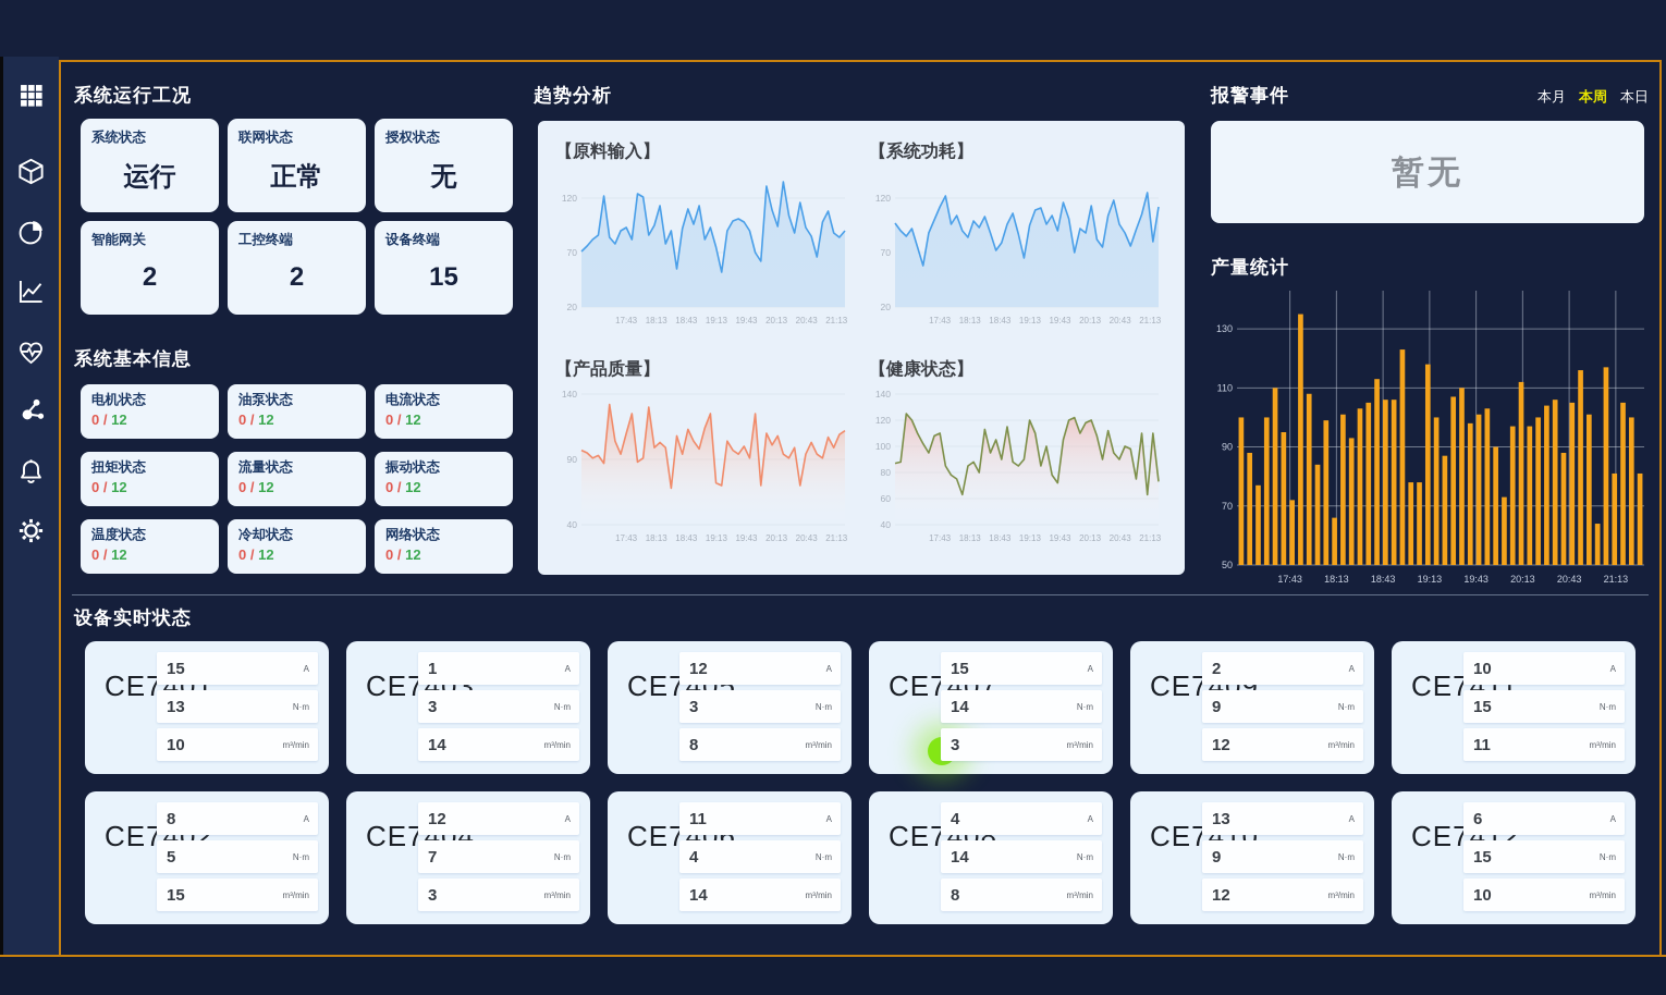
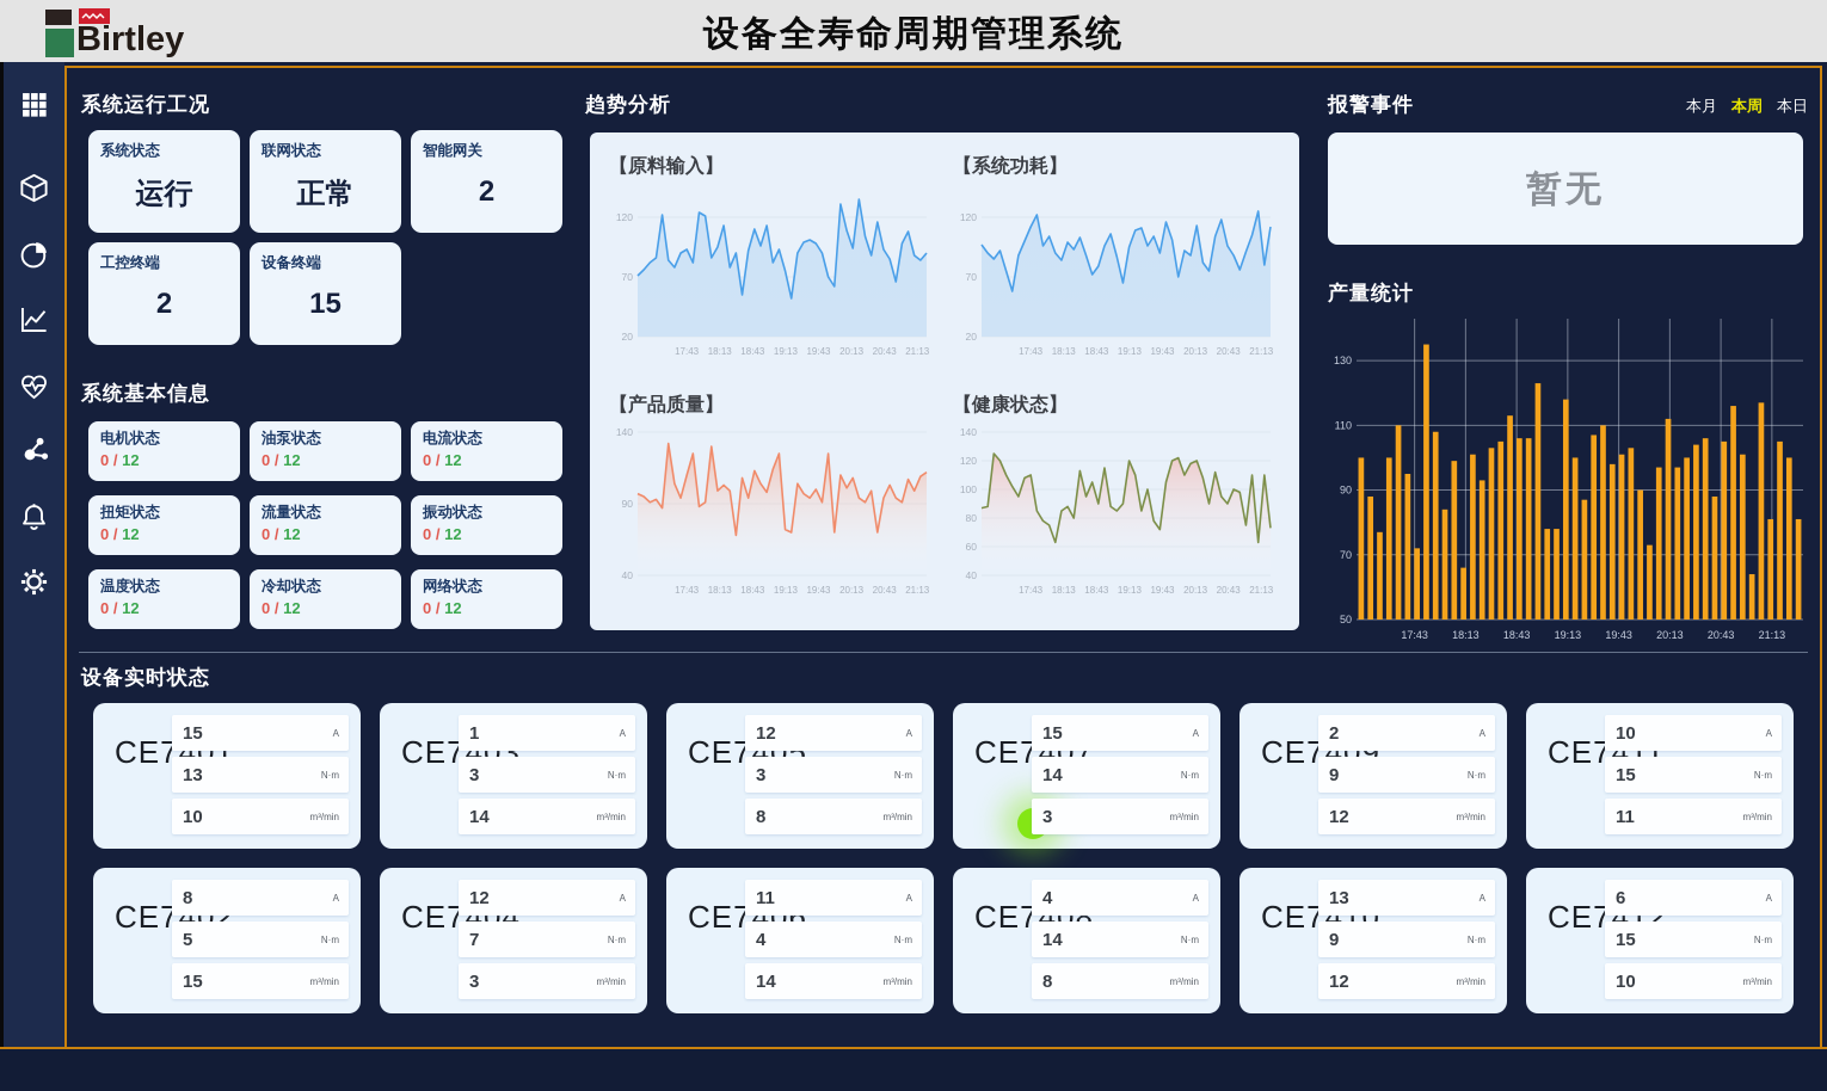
+ Birtley
+ 设备全寿命周期管理系统
  系统运行工况
  系统状态
  运行
  联网状态
  正常
- 授权状态
- 无
  智能网关
  2
  工控终端
  2
  设备终端
  15
  系统基本信息
  电机状态
  0 / 12
  油泵状态
  0 / 12
  电流状态
  0 / 12
  扭矩状态
  0 / 12
  流量状态
  0 / 12
  振动状态
  0 / 12
  温度状态
  0 / 12
  冷却状态
  0 / 12
  网络状态
  0 / 12
  趋势分析
  【原料输入】
  20
  70
  120
  17:43
  18:13
  18:43
  19:13
  19:43
  20:13
  20:43
  21:13
  【系统功耗】
  20
  70
  120
  17:43
  18:13
  18:43
  19:13
  19:43
  20:13
  20:43
  21:13
  【产品质量】
  40
  90
  140
  17:43
  18:13
  18:43
  19:13
  19:43
  20:13
  20:43
  21:13
  【健康状态】
  40
  60
  80
  100
  120
  140
  17:43
  18:13
  18:43
  19:13
  19:43
  20:13
  20:43
  21:13
  报警事件
  本月
  本周
  本日
  暂无
  产量统计
  17:43
  18:13
  18:43
  19:13
  19:43
  20:13
  20:43
  21:13
  50
  70
  90
  110
  130
  设备实时状态
  CE7401
  15
  A
  13
  N·m
  10
  m³/min
  CE7403
  1
  A
  3
  N·m
  14
  m³/min
  CE7405
  12
  A
  3
  N·m
  8
  m³/min
  CE7407
  15
  A
  14
  N·m
  3
  m³/min
  CE7409
  2
  A
  9
  N·m
  12
  m³/min
  CE7411
  10
  A
  15
  N·m
  11
  m³/min
  CE7402
  8
  A
  5
  N·m
  15
  m³/min
  CE7404
  12
  A
  7
  N·m
  3
  m³/min
  CE7406
  11
  A
  4
  N·m
  14
  m³/min
  CE7408
  4
  A
  14
  N·m
  8
  m³/min
  CE7410
  13
  A
  9
  N·m
  12
  m³/min
  CE7412
  6
  A
  15
  N·m
  10
  m³/min
